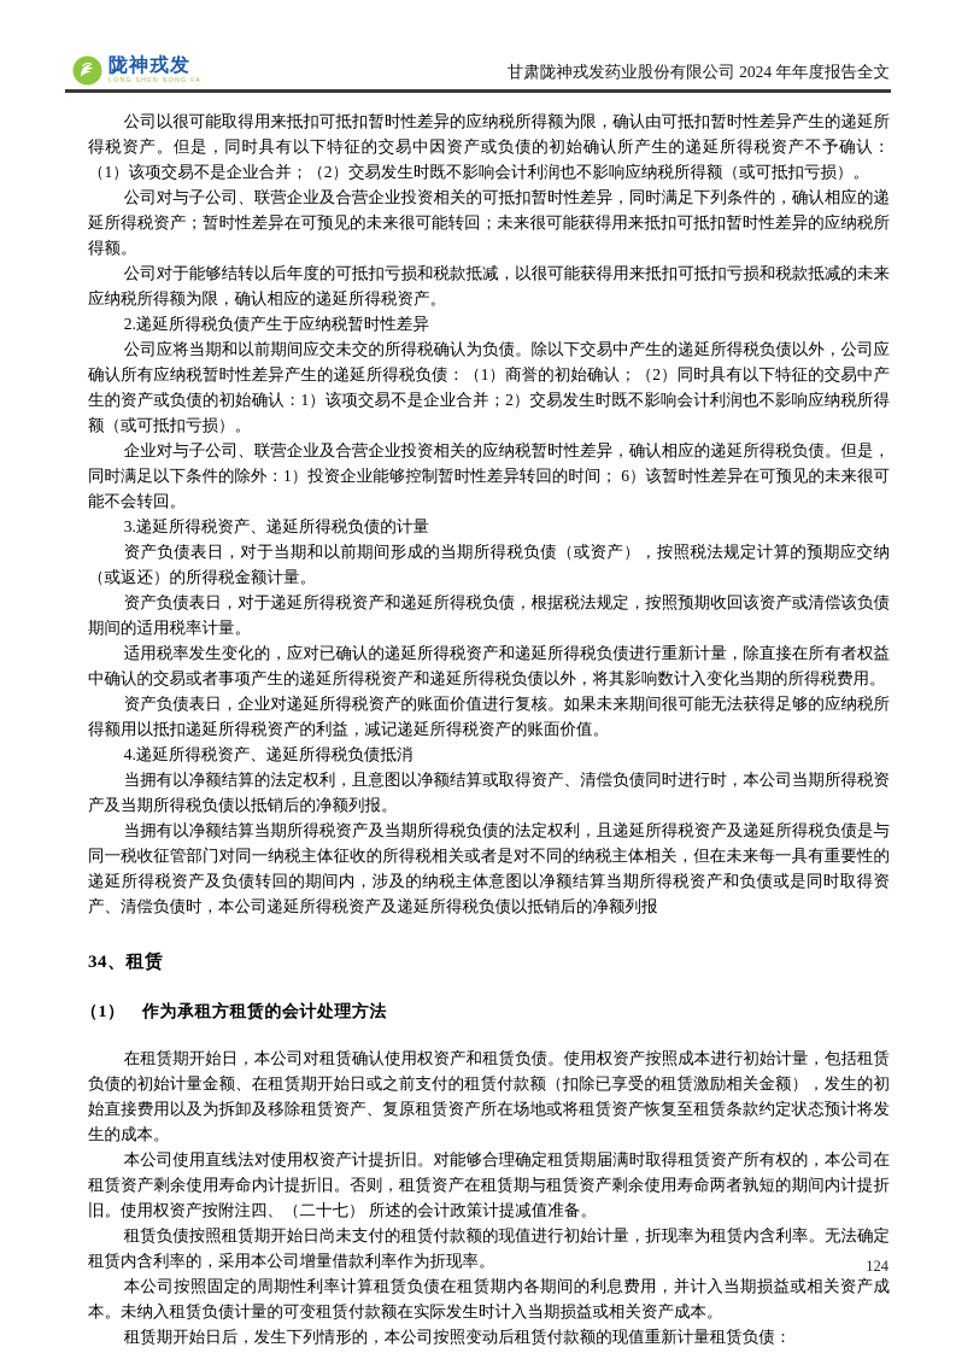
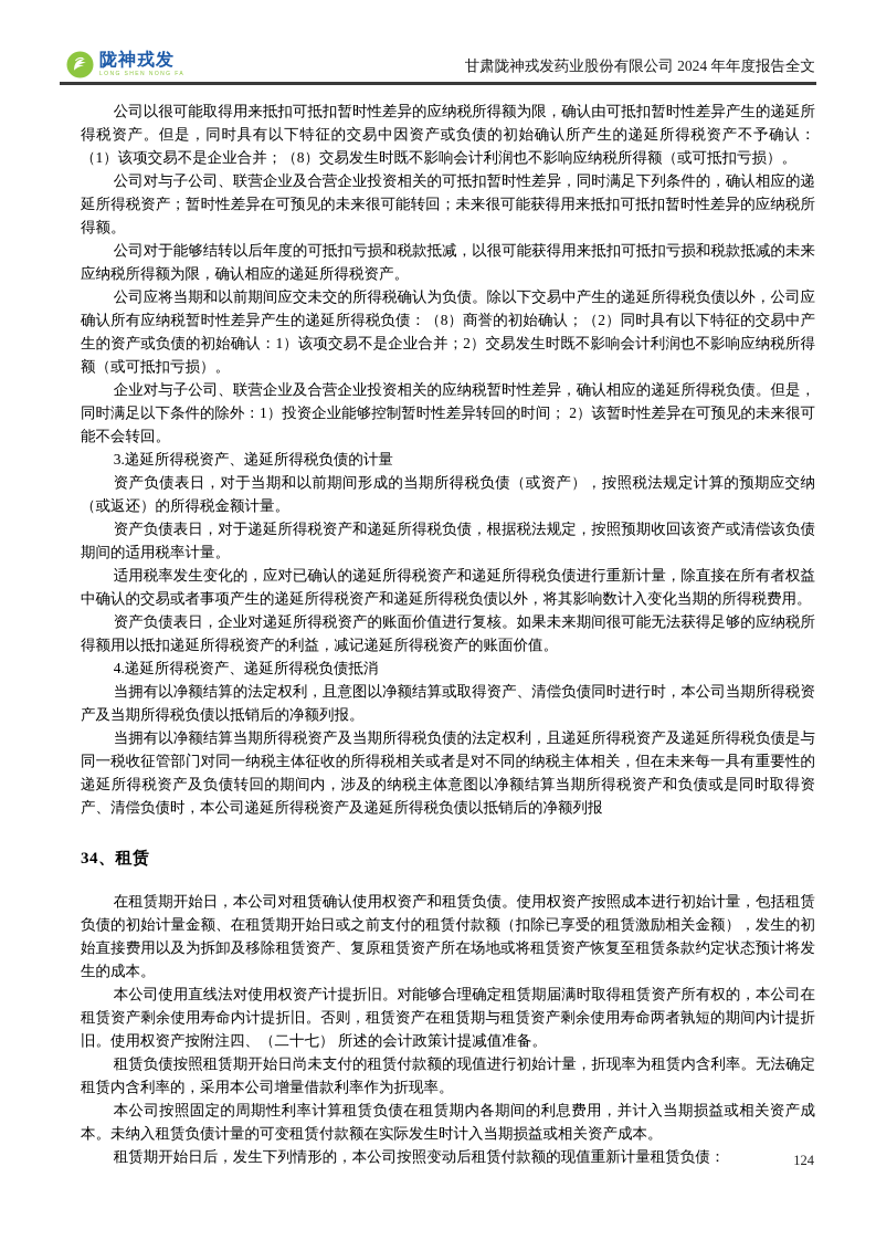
  陇神戎发
  甘肃陇神戎发药业股份有限公司 2024 年年度报告全文
- 公司以很可能取得用来抵扣可抵扣暂时性差异的应纳税所得额为限，确认由可抵扣暂时性差异产生的递延所得税资产。但是，同时具有以下特征的交易中因资产或负债的初始确认所产生的递延所得税资产不予确认：（1）该项交易不是企业合并；（2）交易发生时既不影响会计利润也不影响应纳税所得额（或可抵扣亏损）。
+ 公司以很可能取得用来抵扣可抵扣暂时性差异的应纳税所得额为限，确认由可抵扣暂时性差异产生的递延所得税资产。但是，同时具有以下特征的交易中因资产或负债的初始确认所产生的递延所得税资产不予确认：（1）该项交易不是企业合并；（8）交易发生时既不影响会计利润也不影响应纳税所得额（或可抵扣亏损）。
  公司对与子公司、联营企业及合营企业投资相关的可抵扣暂时性差异，同时满足下列条件的，确认相应的递延所得税资产；暂时性差异在可预见的未来很可能转回；未来很可能获得用来抵扣可抵扣暂时性差异的应纳税所得额。
  公司对于能够结转以后年度的可抵扣亏损和税款抵减，以很可能获得用来抵扣可抵扣亏损和税款抵减的未来应纳税所得额为限，确认相应的递延所得税资产。
- 2.递延所得税负债产生于应纳税暂时性差异
- 公司应将当期和以前期间应交未交的所得税确认为负债。除以下交易中产生的递延所得税负债以外，公司应确认所有应纳税暂时性差异产生的递延所得税负债：（1）商誉的初始确认；（2）同时具有以下特征的交易中产生的资产或负债的初始确认：1）该项交易不是企业合并；2）交易发生时既不影响会计利润也不影响应纳税所得额（或可抵扣亏损）。
+ 公司应将当期和以前期间应交未交的所得税确认为负债。除以下交易中产生的递延所得税负债以外，公司应确认所有应纳税暂时性差异产生的递延所得税负债：（8）商誉的初始确认；（2）同时具有以下特征的交易中产生的资产或负债的初始确认：1）该项交易不是企业合并；2）交易发生时既不影响会计利润也不影响应纳税所得额（或可抵扣亏损）。
- 企业对与子公司、联营企业及合营企业投资相关的应纳税暂时性差异，确认相应的递延所得税负债。但是，同时满足以下条件的除外：1）投资企业能够控制暂时性差异转回的时间； 6）该暂时性差异在可预见的未来很可能不会转回。
+ 企业对与子公司、联营企业及合营企业投资相关的应纳税暂时性差异，确认相应的递延所得税负债。但是，同时满足以下条件的除外：1）投资企业能够控制暂时性差异转回的时间； 2）该暂时性差异在可预见的未来很可能不会转回。
  3.递延所得税资产、递延所得税负债的计量
  资产负债表日，对于当期和以前期间形成的当期所得税负债（或资产），按照税法规定计算的预期应交纳（或返还）的所得税金额计量。
  资产负债表日，对于递延所得税资产和递延所得税负债，根据税法规定，按照预期收回该资产或清偿该负债期间的适用税率计量。
  适用税率发生变化的，应对已确认的递延所得税资产和递延所得税负债进行重新计量，除直接在所有者权益中确认的交易或者事项产生的递延所得税资产和递延所得税负债以外，将其影响数计入变化当期的所得税费用。
  资产负债表日，企业对递延所得税资产的账面价值进行复核。如果未来期间很可能无法获得足够的应纳税所得额用以抵扣递延所得税资产的利益，减记递延所得税资产的账面价值。
  4.递延所得税资产、递延所得税负债抵消
  当拥有以净额结算的法定权利，且意图以净额结算或取得资产、清偿负债同时进行时，本公司当期所得税资产及当期所得税负债以抵销后的净额列报。
  当拥有以净额结算当期所得税资产及当期所得税负债的法定权利，且递延所得税资产及递延所得税负债是与同一税收征管部门对同一纳税主体征收的所得税相关或者是对不同的纳税主体相关，但在未来每一具有重要性的递延所得税资产及负债转回的期间内，涉及的纳税主体意图以净额结算当期所得税资产和负债或是同时取得资产、清偿负债时，本公司递延所得税资产及递延所得税负债以抵销后的净额列报
  34、租赁
- （1） 作为承租方租赁的会计处理方法
  在租赁期开始日，本公司对租赁确认使用权资产和租赁负债。使用权资产按照成本进行初始计量，包括租赁负债的初始计量金额、在租赁期开始日或之前支付的租赁付款额（扣除已享受的租赁激励相关金额），发生的初始直接费用以及为拆卸及移除租赁资产、复原租赁资产所在场地或将租赁资产恢复至租赁条款约定状态预计将发生的成本。
  本公司使用直线法对使用权资产计提折旧。对能够合理确定租赁期届满时取得租赁资产所有权的，本公司在租赁资产剩余使用寿命内计提折旧。否则，租赁资产在租赁期与租赁资产剩余使用寿命两者孰短的期间内计提折旧。使用权资产按附注四、（二十七） 所述的会计政策计提减值准备。
  租赁负债按照租赁期开始日尚未支付的租赁付款额的现值进行初始计量，折现率为租赁内含利率。无法确定租赁内含利率的，采用本公司增量借款利率作为折现率。
  本公司按照固定的周期性利率计算租赁负债在租赁期内各期间的利息费用，并计入当期损益或相关资产成本。未纳入租赁负债计量的可变租赁付款额在实际发生时计入当期损益或相关资产成本。
  租赁期开始日后，发生下列情形的，本公司按照变动后租赁付款额的现值重新计量租赁负债：
  124
